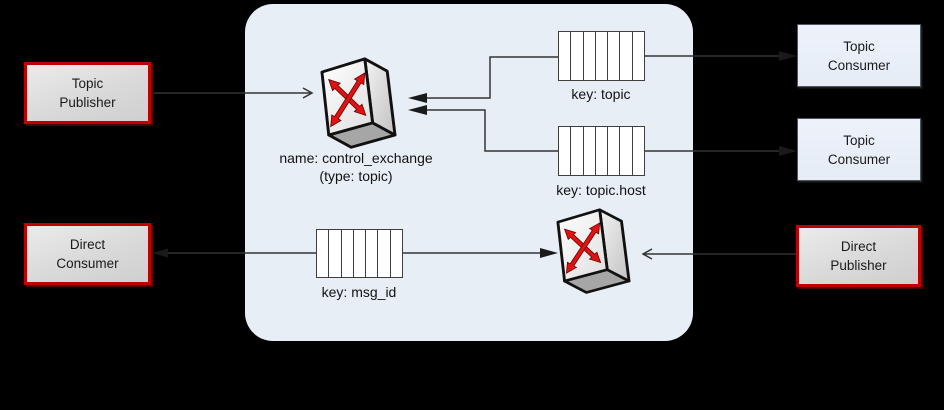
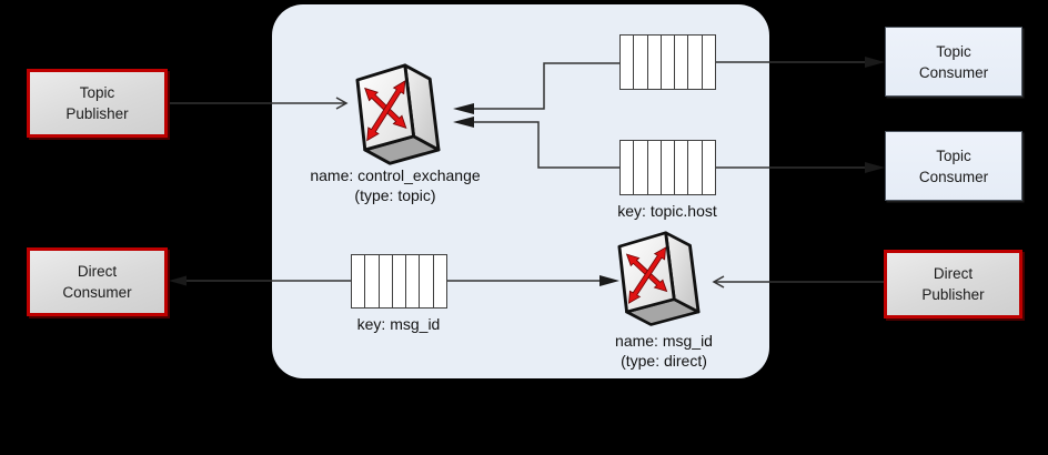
  Topic
  Publisher
  Direct
  Consumer
  Topic
  Consumer
  Topic
  Consumer
  Direct
  Publisher
- key: topic
  key: topic.host
  key: msg_id
  name: control_exchange
  (type: topic)
+ name: msg_id
+ (type: direct)
